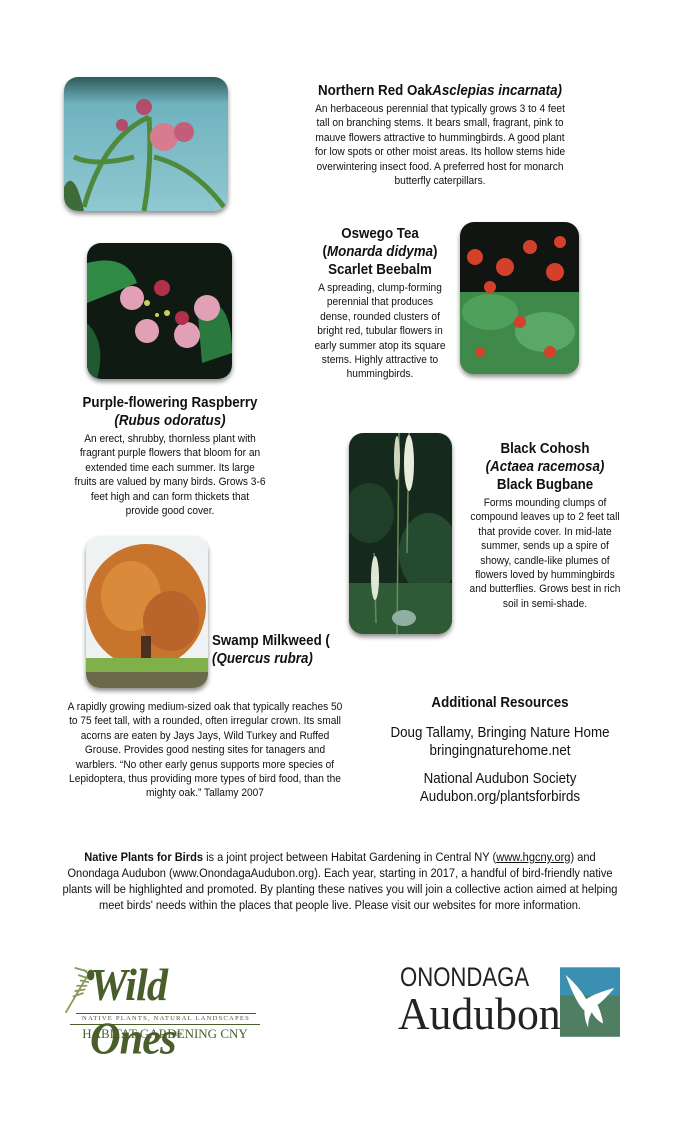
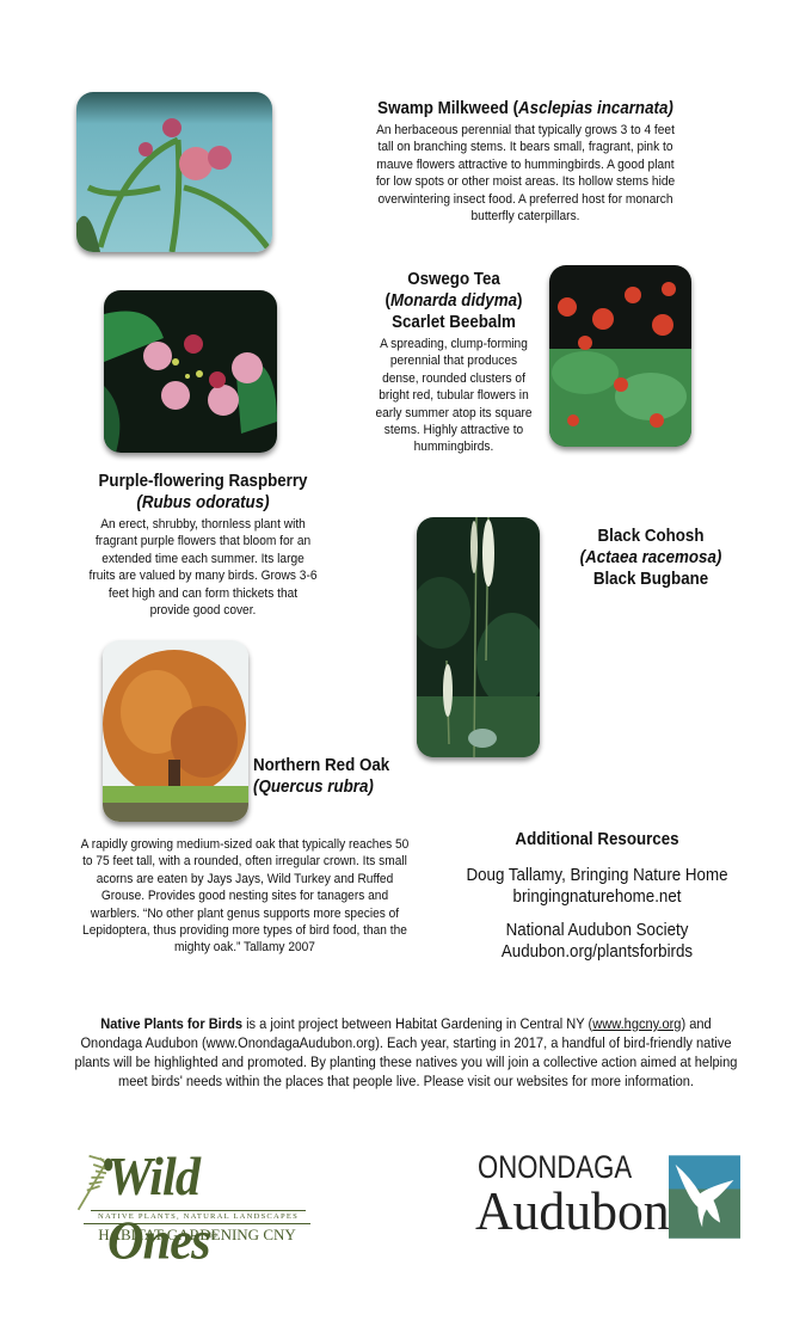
- Northern Red OakAsclepias incarnata)
+ Swamp Milkweed (Asclepias incarnata)
  An herbaceous perennial that typically grows 3 to 4 feet
  tall on branching stems. It bears small, fragrant, pink to
  mauve flowers attractive to hummingbirds. A good plant
  for low spots or other moist areas. Its hollow stems hide
  overwintering insect food. A preferred host for monarch
  butterfly caterpillars.
  Oswego Tea
  (Monarda didyma)
  Scarlet Beebalm
  A spreading, clump-forming
  perennial that produces
  dense, rounded clusters of
  bright red, tubular flowers in
  early summer atop its square
  stems. Highly attractive to
  hummingbirds.
  Purple-flowering Raspberry
  (Rubus odoratus)
  An erect, shrubby, thornless plant with
  fragrant purple flowers that bloom for an
  extended time each summer. Its large
  fruits are valued by many birds. Grows 3-6
  feet high and can form thickets that
  provide good cover.
  Black Cohosh
  (Actaea racemosa)
  Black Bugbane
- Forms mounding clumps of
- compound leaves up to 2 feet tall
- that provide cover. In mid-late
- summer, sends up a spire of
- showy, candle-like plumes of
- flowers loved by hummingbirds
- and butterflies. Grows best in rich
- soil in semi-shade.
- Swamp Milkweed (
+ Northern Red Oak
  (Quercus rubra)
  A rapidly growing medium-sized oak that typically reaches 50
  to 75 feet tall, with a rounded, often irregular crown. Its small
  acorns are eaten by Jays Jays, Wild Turkey and Ruffed
  Grouse. Provides good nesting sites for tanagers and
- warblers. “No other early genus supports more species of
+ warblers. “No other plant genus supports more species of
  Lepidoptera, thus providing more types of bird food, than the
  mighty oak.” Tallamy 2007
  Additional Resources
  Doug Tallamy, Bringing Nature Home
  bringingnaturehome.net
  National Audubon Society
  Audubon.org/plantsforbirds
  Native Plants for Birds is a joint project between Habitat Gardening in Central NY (www.hgcny.org) and
  Onondaga Audubon (www.OnondagaAudubon.org). Each year, starting in 2017, a handful of bird-friendly native
  plants will be highlighted and promoted. By planting these natives you will join a collective action aimed at helping
  meet birds' needs within the places that people live. Please visit our websites for more information.
  Wild Ones®
  HABITAT GARDENING CNY
  ONONDAGA
  Audubon
